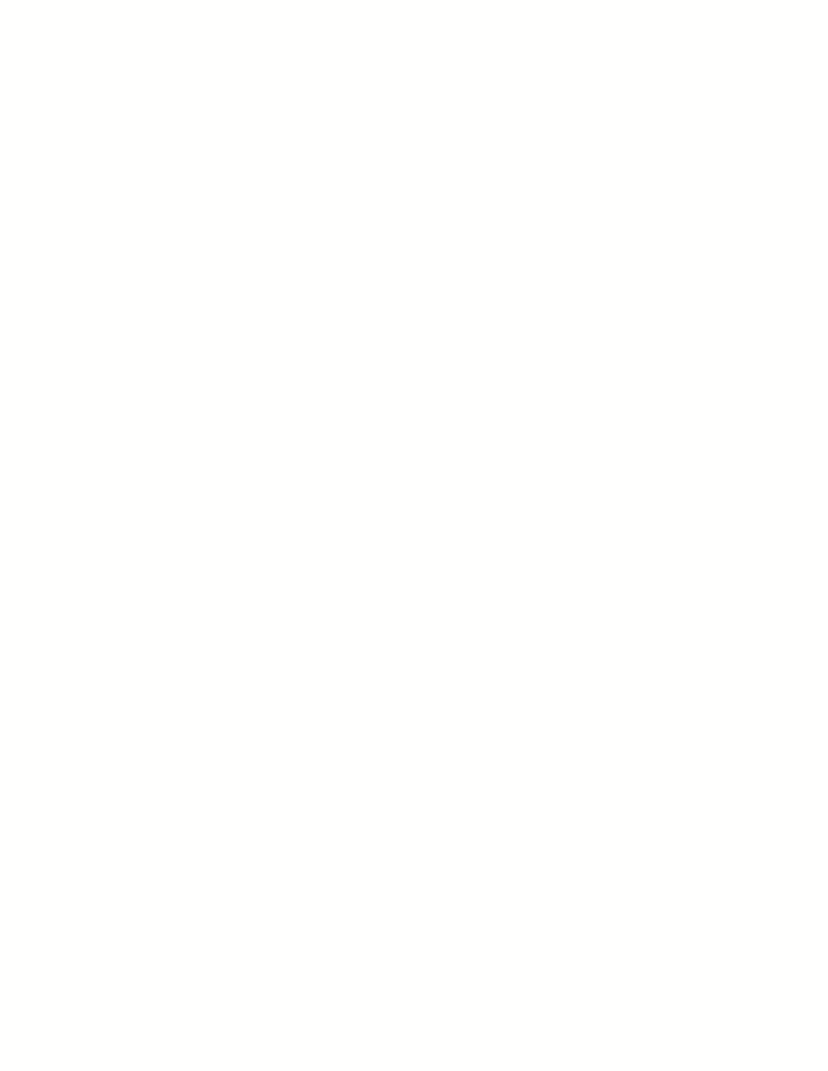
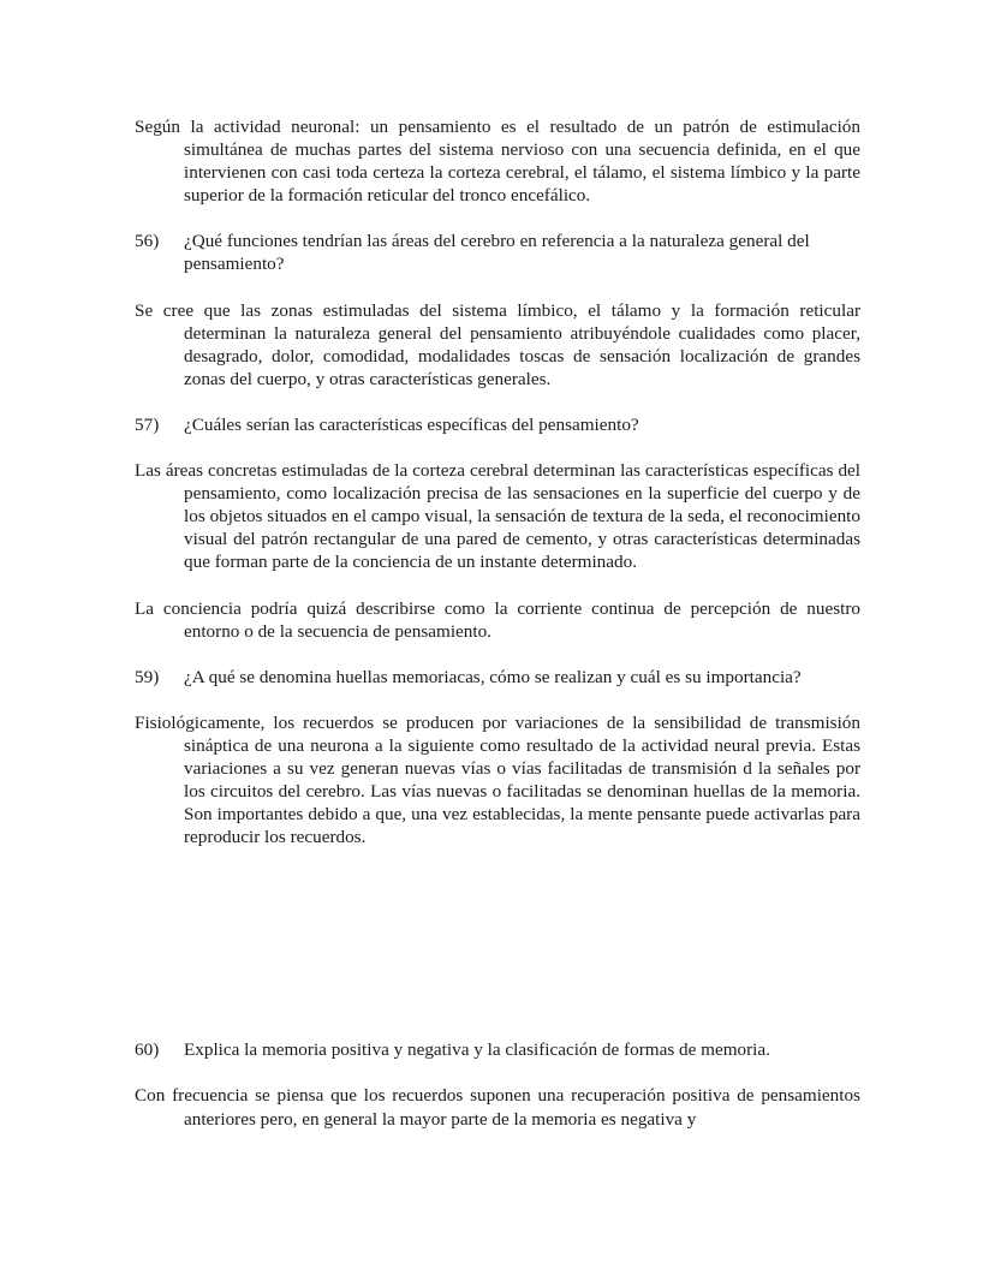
+ Según la actividad neuronal: un pensamiento es el resultado de un patrón de estimulación simultánea de muchas partes del sistema nervioso con una secuencia definida, en el que intervienen con casi toda certeza la corteza cerebral, el tálamo, el sistema límbico y la parte superior de la formación reticular del tronco encefálico.
+ 56)
+ ¿Qué funciones tendrían las áreas del cerebro en referencia a la naturaleza general del pensamiento?
+ Se cree que las zonas estimuladas del sistema límbico, el tálamo y la formación reticular determinan la naturaleza general del pensamiento atribuyéndole cualidades como placer, desagrado, dolor, comodidad, modalidades toscas de sensación localización de grandes zonas del cuerpo, y otras características generales.
+ 57)
+ ¿Cuáles serían las características específicas del pensamiento?
+ Las áreas concretas estimuladas de la corteza cerebral determinan las características específicas del pensamiento, como localización precisa de las sensaciones en la superficie del cuerpo y de los objetos situados en el campo visual, la sensación de textura de la seda, el reconocimiento visual del patrón rectangular de una pared de cemento, y otras características determinadas que forman parte de la conciencia de un instante determinado.
+ La conciencia podría quizá describirse como la corriente continua de percepción de nuestro entorno o de la secuencia de pensamiento.
+ 59)
+ ¿A qué se denomina huellas memoriacas, cómo se realizan y cuál es su importancia?
+ Fisiológicamente, los recuerdos se producen por variaciones de la sensibilidad de transmisión sináptica de una neurona a la siguiente como resultado de la actividad neural previa. Estas variaciones a su vez generan nuevas vías o vías facilitadas de transmisión d la señales por los circuitos del cerebro. Las vías nuevas o facilitadas se denominan huellas de la memoria. Son importantes debido a que, una vez establecidas, la mente pensante puede activarlas para reproducir los recuerdos.
+ 60)
+ Explica la memoria positiva y negativa y la clasificación de formas de memoria.
+ Con frecuencia se piensa que los recuerdos suponen una recuperación positiva de pensamientos anteriores pero, en general la mayor parte de la memoria es negativa y
